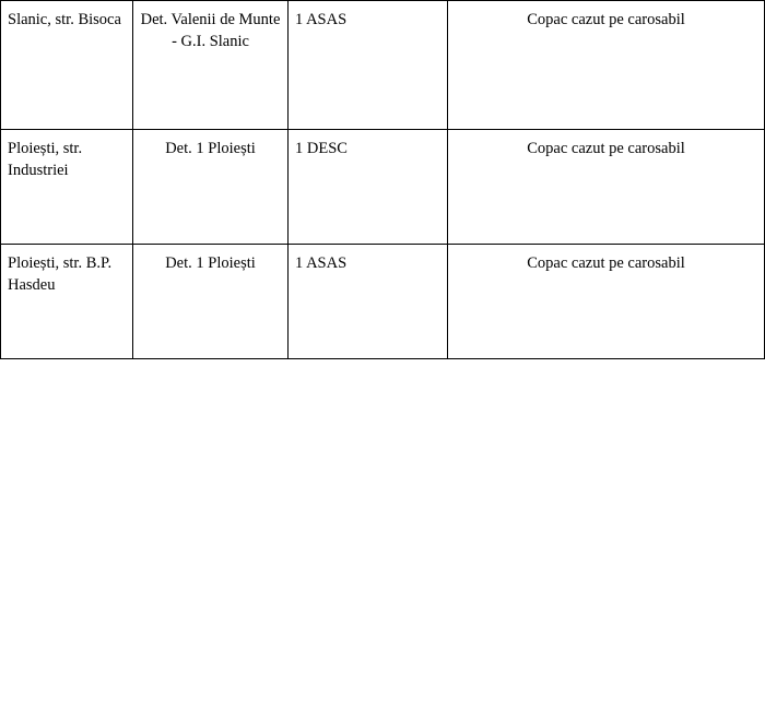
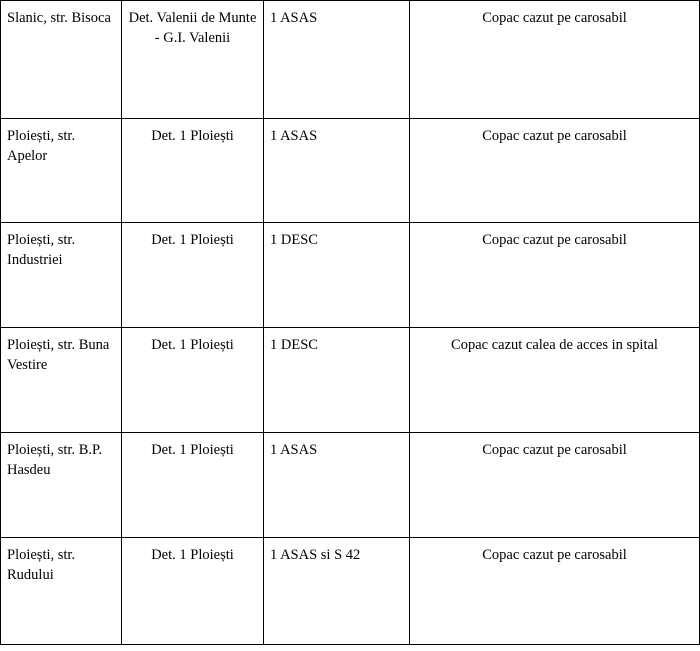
- Slanic, str. Bisoca	Det. Valenii de Munte - G.I. Slanic	1 ASAS	Copac cazut pe carosabil
+ Slanic, str. Bisoca	Det. Valenii de Munte - G.I. Valenii	1 ASAS	Copac cazut pe carosabil
+ Ploiești, str. Apelor	Det. 1 Ploiești	1 ASAS	Copac cazut pe carosabil
  Ploiești, str. Industriei	Det. 1 Ploiești	1 DESC	Copac cazut pe carosabil
+ Ploiești, str. Buna Vestire	Det. 1 Ploiești	1 DESC	Copac cazut calea de acces in spital
  Ploiești, str. B.P. Hasdeu	Det. 1 Ploiești	1 ASAS	Copac cazut pe carosabil
+ Ploiești, str. Rudului	Det. 1 Ploiești	1 ASAS si S 42	Copac cazut pe carosabil
